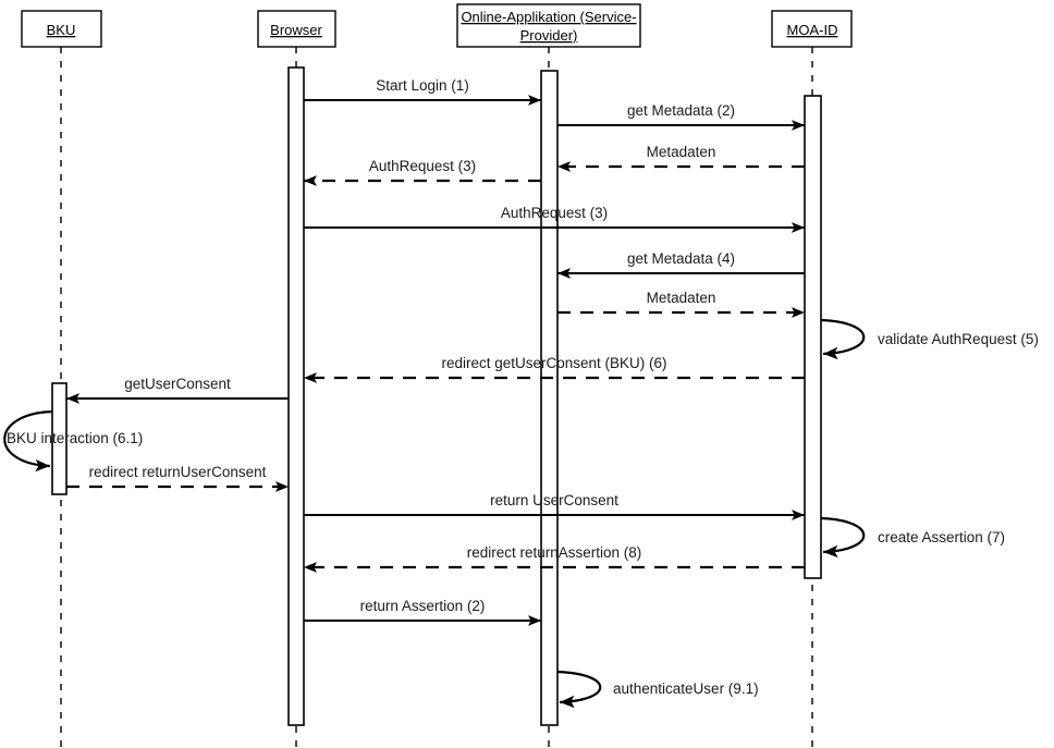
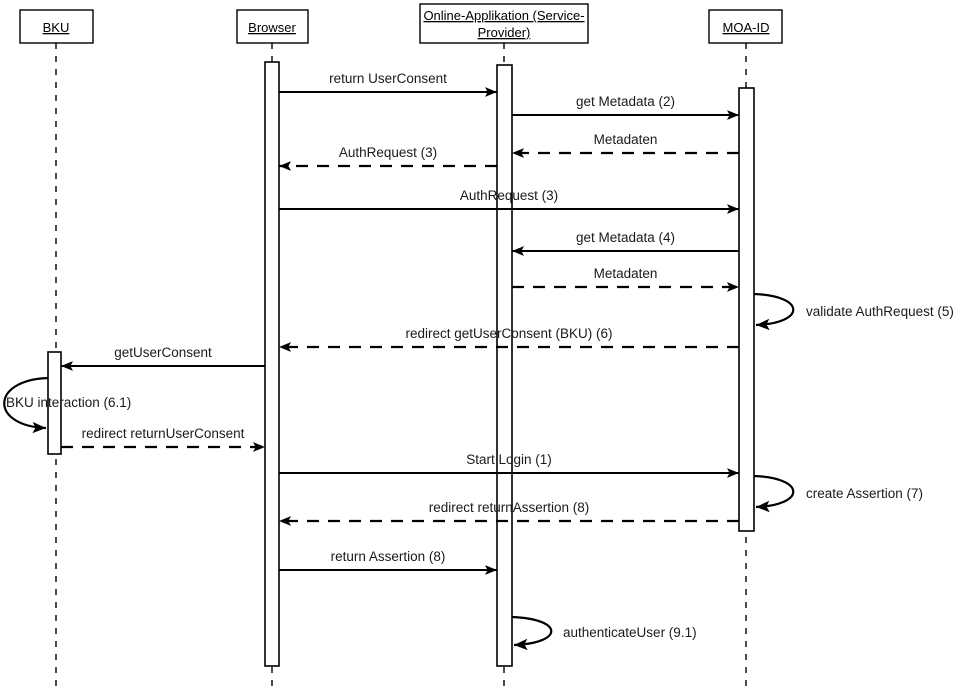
  BKU
  Browser
  Online-Applikation (Service-
  Provider)
  MOA-ID
- Start Login (1)
+ return UserConsent
  get Metadata (2)
  Metadaten
  AuthRequest (3)
  AuthRequest (3)
  get Metadata (4)
  Metadaten
  redirect getUserConsent (BKU) (6)
  getUserConsent
  redirect returnUserConsent
- return UserConsent
+ Start Login (1)
  redirect returnAssertion (8)
- return Assertion (2)
+ return Assertion (8)
  validate AuthRequest (5)
  BKU interaction (6.1)
  create Assertion (7)
  authenticateUser (9.1)
